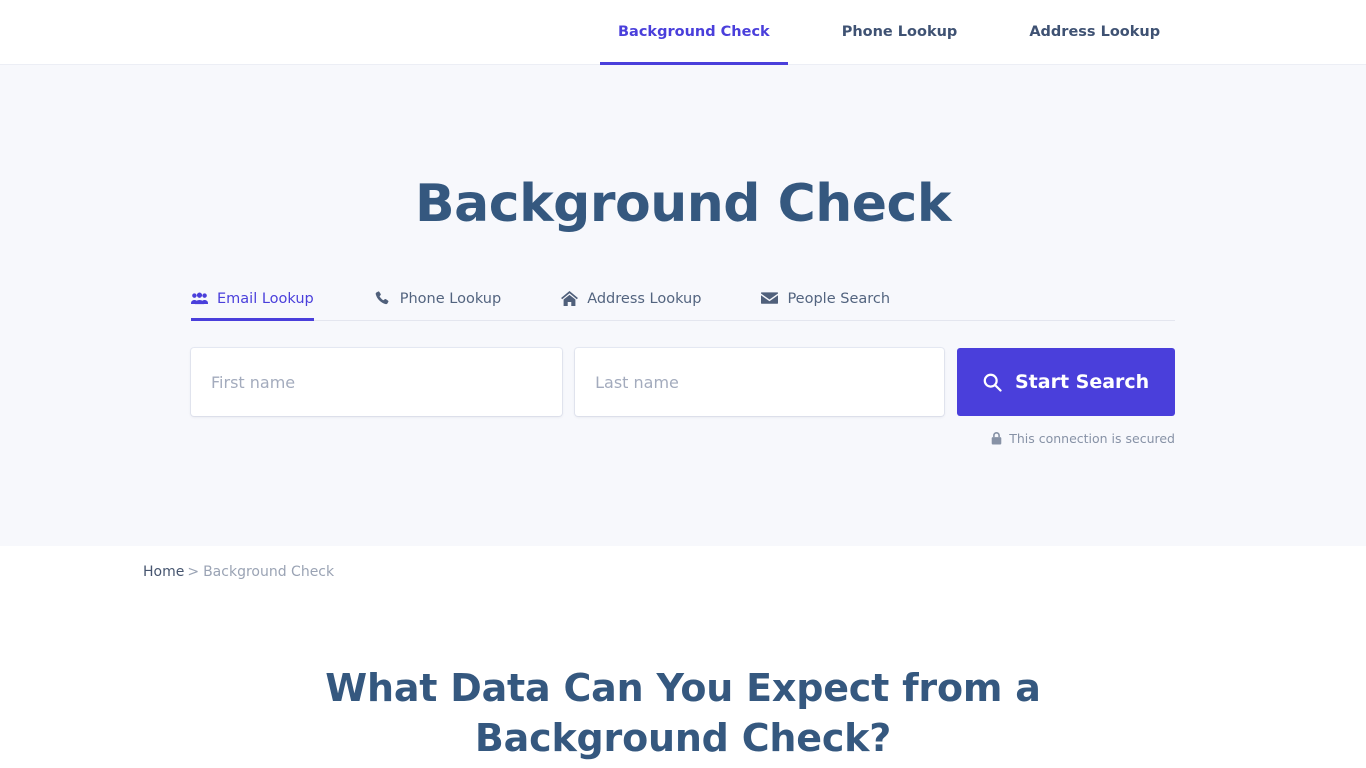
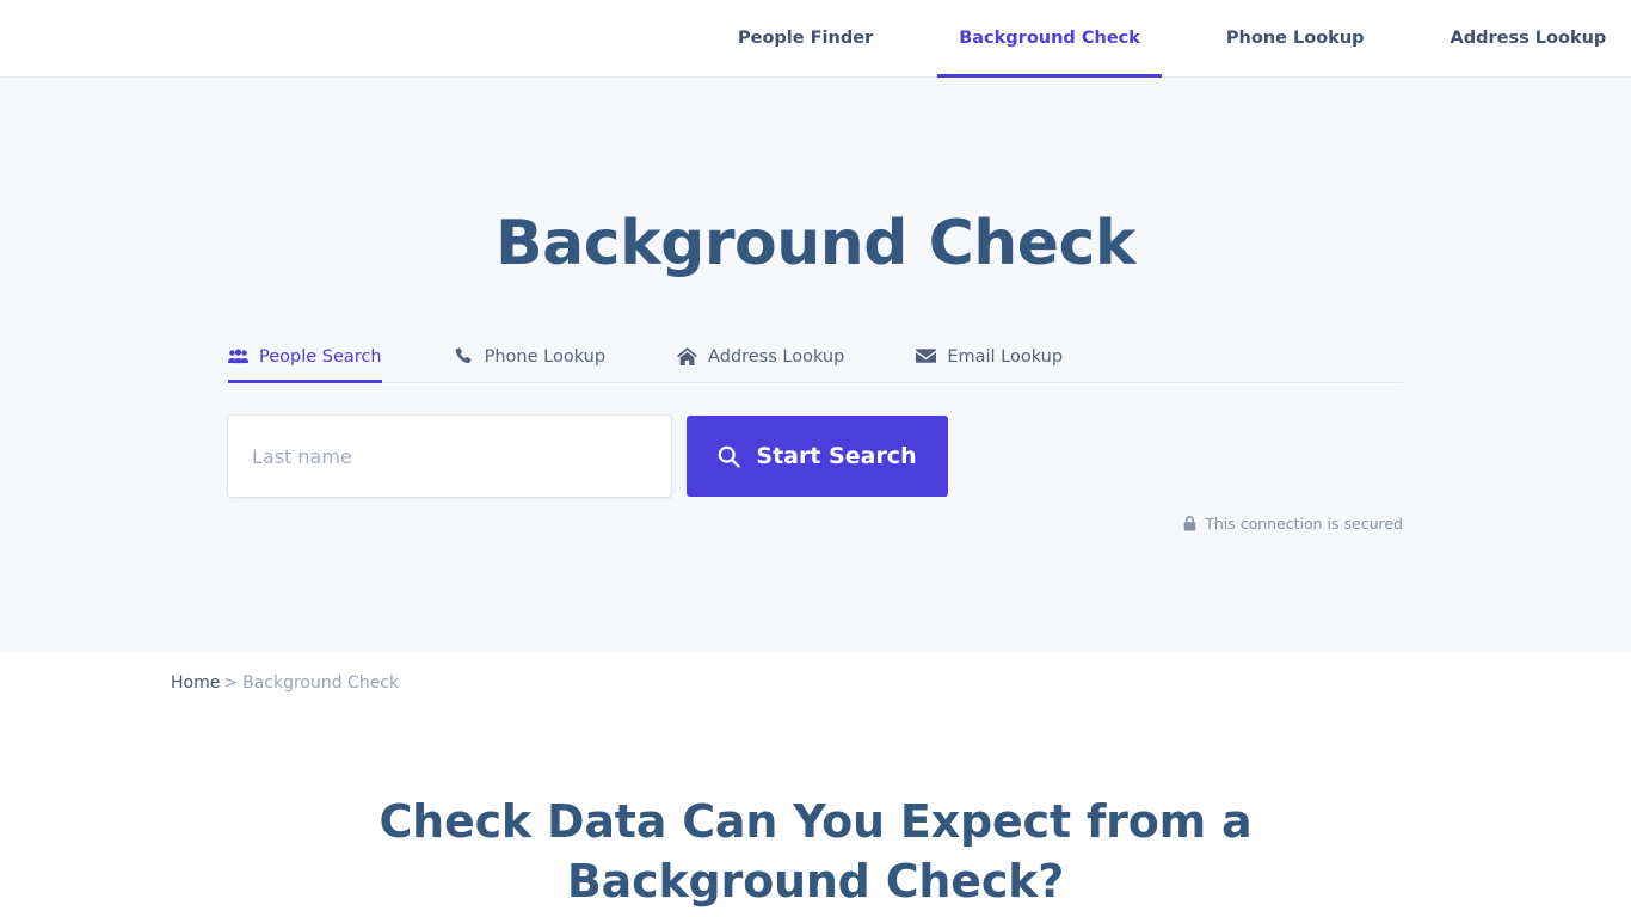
+ People Finder
  Background Check
  Phone Lookup
  Address Lookup
  Background Check
- Email Lookup
+ People Search
  Phone Lookup
  Address Lookup
- People Search
+ Email Lookup
- First name
  Last name
  Start Search
  This connection is secured
  Home > Background Check
- What Data Can You Expect from a Background Check?
+ Check Data Can You Expect from a Background Check?
